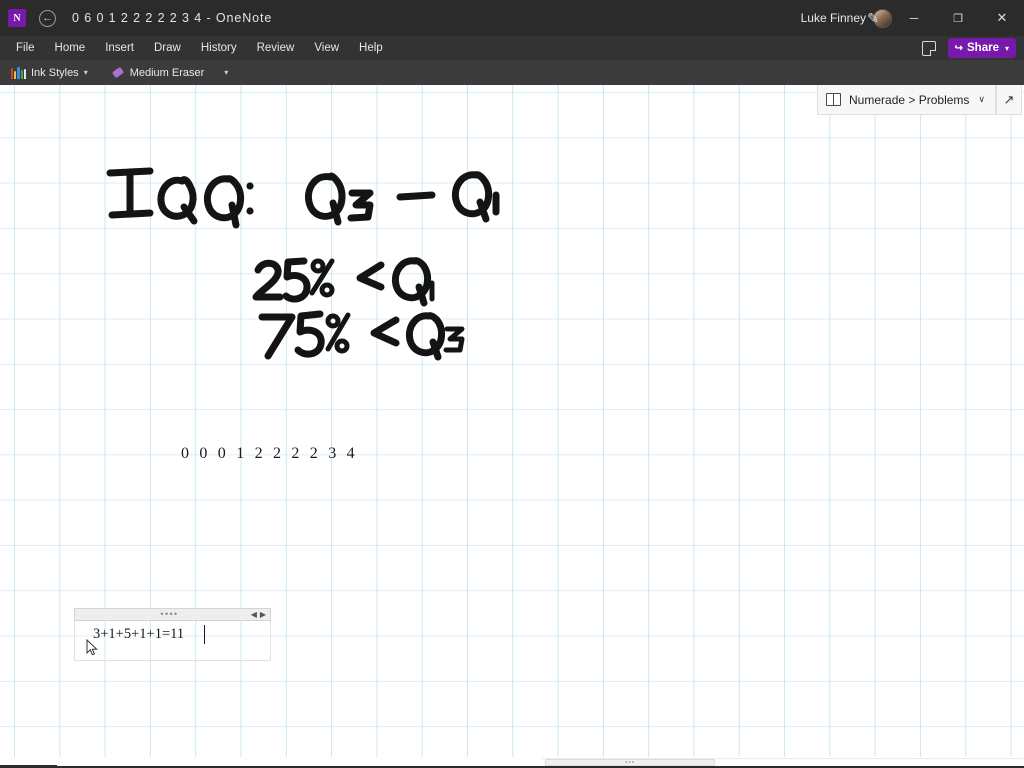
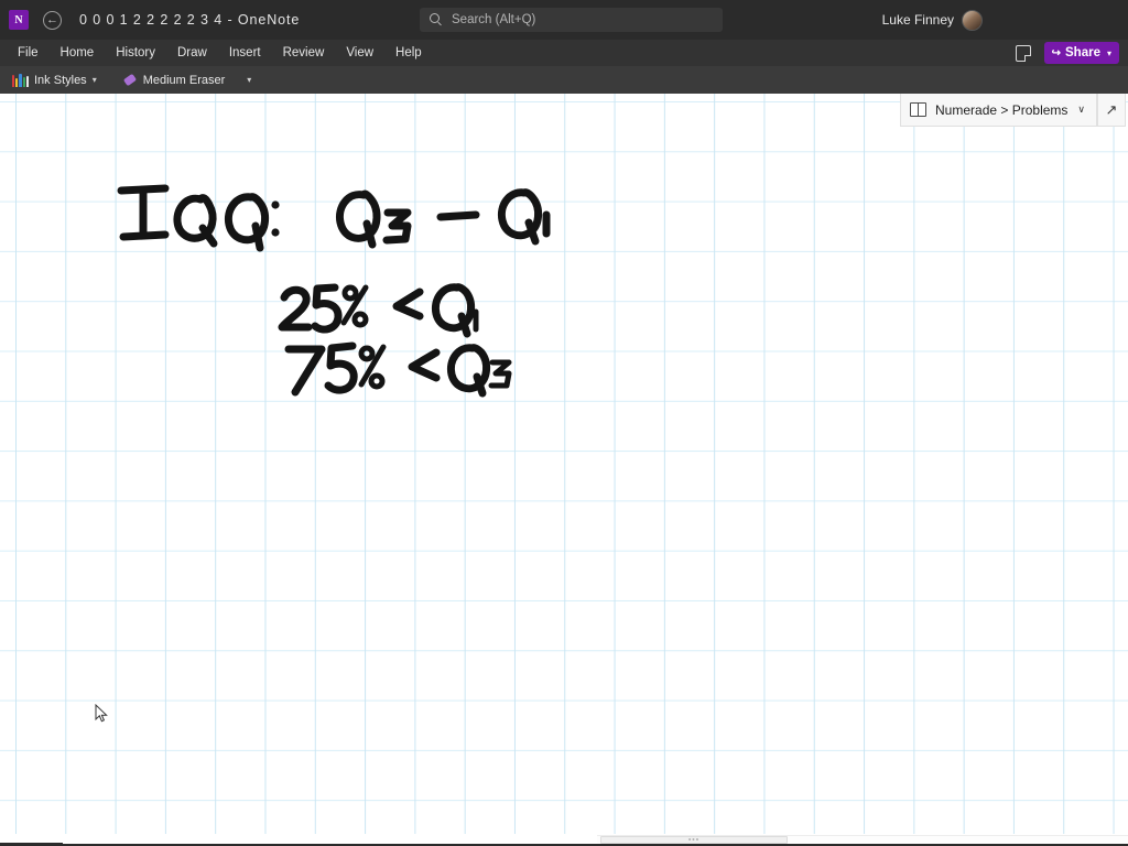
  N
  ←
- 0 6 0 1 2 2 2 2 2 3 4 - OneNote
+ 0 0 0 1 2 2 2 2 2 3 4 - OneNote
+ Search (Alt+Q)
  Luke Finney
- ✎
- ─
- ❐
- ✕
  File
  Home
- Insert
+ History
  Draw
- History
+ Insert
  Review
  View
  Help
  ↪
  Share
  ▾
  Ink Styles
  ▾
  Medium Eraser
  ▾
- 0 0 0 1 2 2 2 2 3 4
- ••••
- ◀
- ▶
- 3+1+5+1+1=11
  Numerade > Problems
  ∨
  ↗
